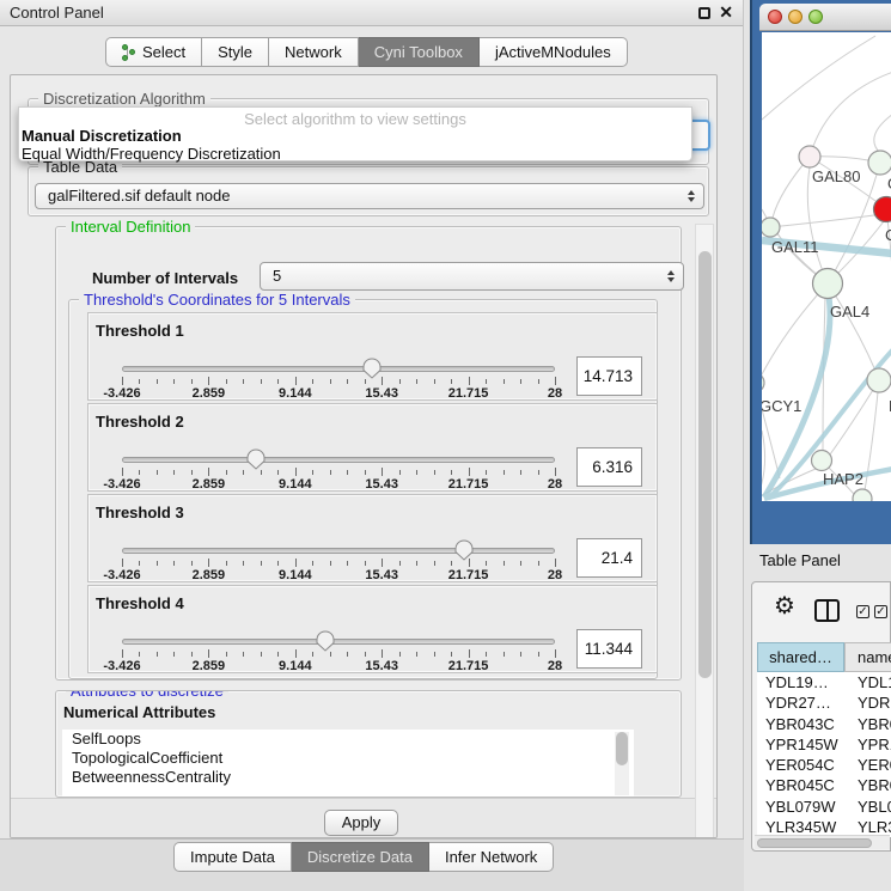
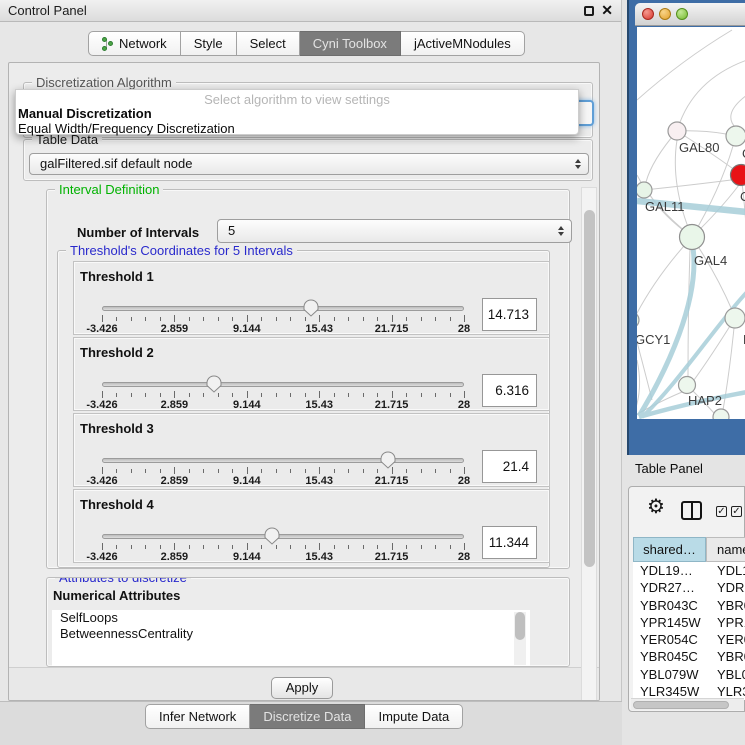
  Control Panel
  ✕
- Select
+ Network
  Style
- Network
+ Select
  Cyni Toolbox
  jActiveMNodules
  Discretization Algorithm
  Select algorithm to view settings
  Manual Discretization
  Equal Width/Frequency Discretization
  Table Data
  galFiltered.sif default node
  Interval Definition
  Number of Intervals
  5
  Threshold's Coordinates for 5 Intervals
  Threshold 1
  -3.426
  2.859
  9.144
  15.43
  21.715
  28
  14.713
  Threshold 2
  -3.426
  2.859
  9.144
  15.43
  21.715
  28
  6.316
  Threshold 3
  -3.426
  2.859
  9.144
  15.43
  21.715
  28
  21.4
  Threshold 4
  -3.426
  2.859
  9.144
  15.43
  21.715
  28
  11.344
  Attributes to discretize
  Numerical Attributes
  SelfLoops
- TopologicalCoefficient
  BetweennessCentrality
  Apply
- Impute Data
+ Infer Network
  Discretize Data
- Infer Network
+ Impute Data
  GAL80
  GAL11
  GAL4
  GCY1
  HAP2
  Table Panel
  ⚙
  ✓
  ✓
  shared…
  nam
  YDL19…
  YDL
  YDR27…
  YDR
  YBR043C
  YBR
  YPR145W
  YPR
  YER054C
  YER
  YBR045C
  YBR
  YBL079W
  YBL
  YLR345W
  YLR
